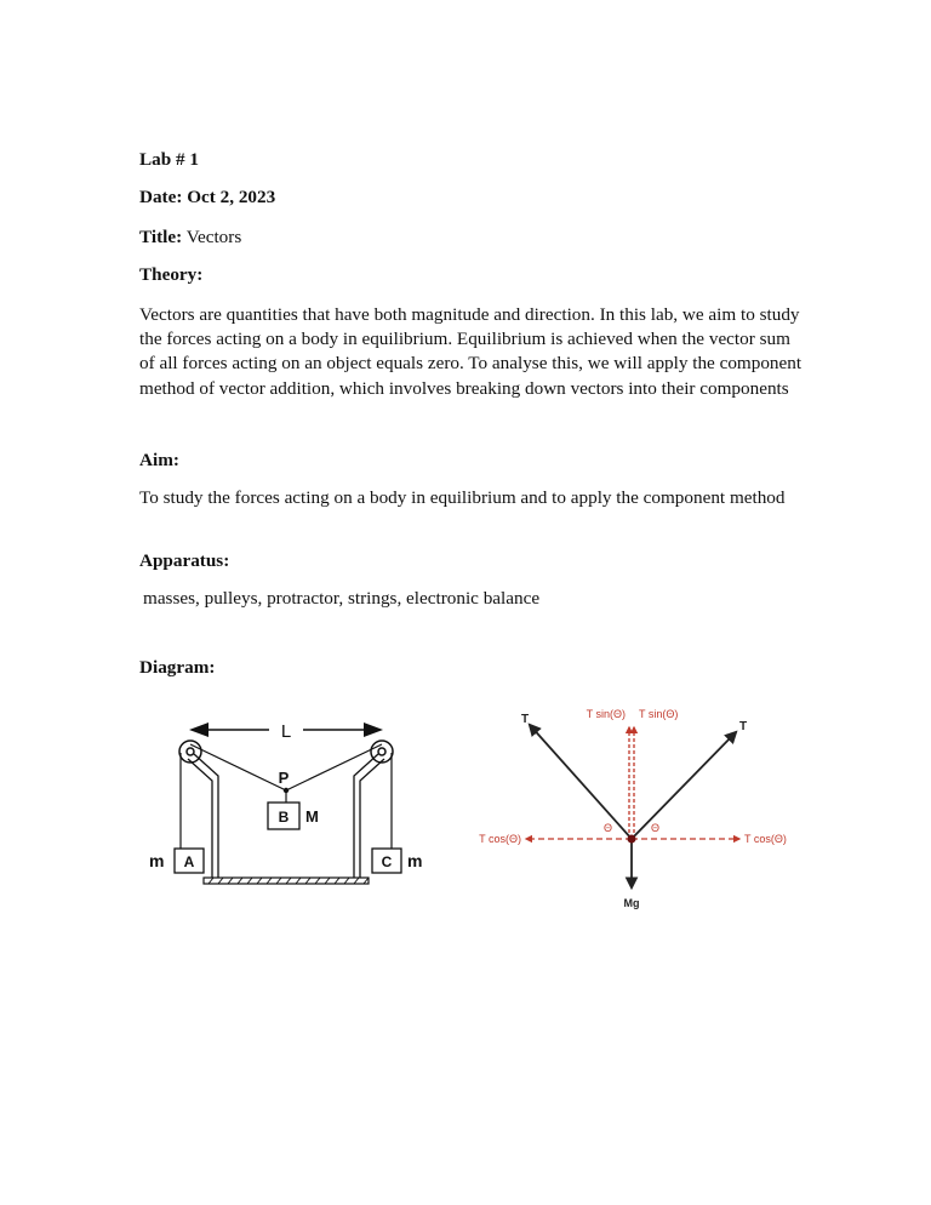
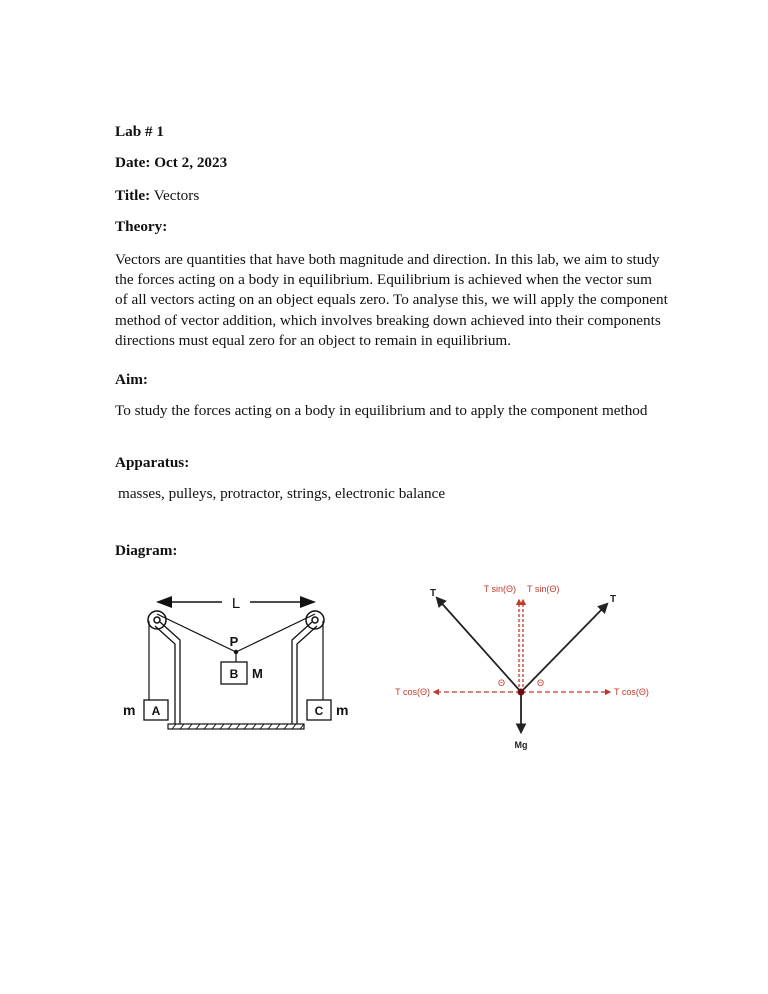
  Lab # 1
  Date: Oct 2, 2023
  Title: Vectors
  Theory:
  Vectors are quantities that have both magnitude and direction. In this lab, we aim to study
  the forces acting on a body in equilibrium. Equilibrium is achieved when the vector sum
- of all forces acting on an object equals zero. To analyse this, we will apply the component
+ of all vectors acting on an object equals zero. To analyse this, we will apply the component
- method of vector addition, which involves breaking down vectors into their components
+ method of vector addition, which involves breaking down achieved into their components
+ directions must equal zero for an object to remain in equilibrium.
  Aim:
  To study the forces acting on a body in equilibrium and to apply the component method
  Apparatus:
  masses, pulleys, protractor, strings, electronic balance
  Diagram:
  L
  P
  B
  M
  A
  m
  C
  m
  T
  T
  T sin(Θ)
  T sin(Θ)
  T cos(Θ)
  T cos(Θ)
  Θ
  Θ
  Mg
